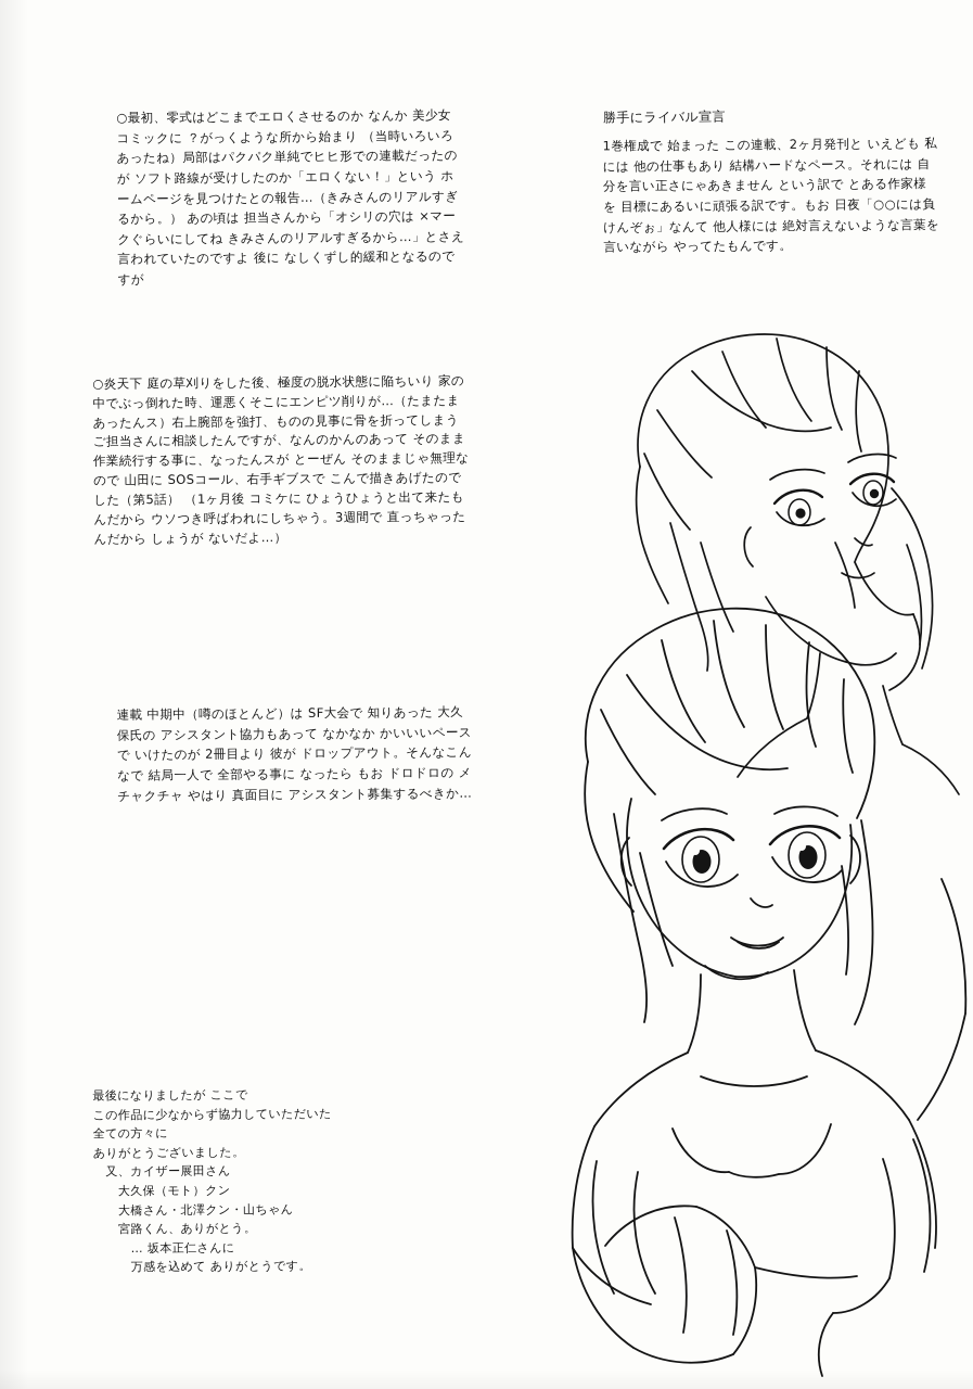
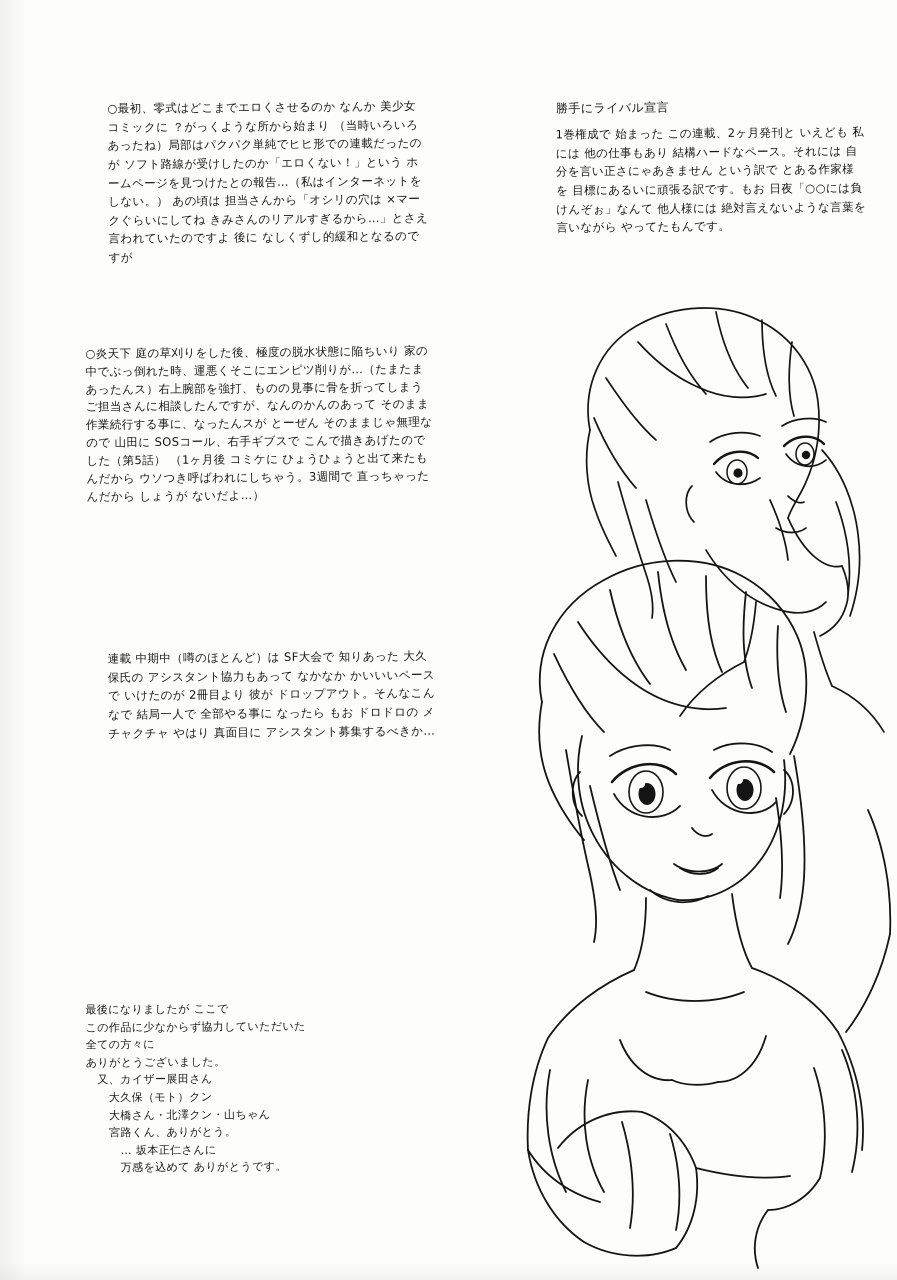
- ○最初、零式はどこまでエロくさせるのか なんか 美少女コミックに ？がっくような所から始まり （当時いろいろあったね）局部はパクパク単純でヒヒ形での連載だったのが ソフト路線が受けしたのか「エロくない！」という ホームページを見つけたとの報告…（きみさんのリアルすぎるから。） あの頃は 担当さんから「オシリの穴は ×マークぐらいにしてね きみさんのリアルすぎるから…」とさえ言われていたのですよ 後に なしくずし的緩和となるのですが
+ ○最初、零式はどこまでエロくさせるのか なんか 美少女コミックに ？がっくような所から始まり （当時いろいろあったね）局部はパクパク単純でヒヒ形での連載だったのが ソフト路線が受けしたのか「エロくない！」という ホームページを見つけたとの報告…（私はインターネットをしない。） あの頃は 担当さんから「オシリの穴は ×マークぐらいにしてね きみさんのリアルすぎるから…」とさえ言われていたのですよ 後に なしくずし的緩和となるのですが
  ○炎天下 庭の草刈りをした後、極度の脱水状態に陥ちいり 家の中でぶっ倒れた時、運悪くそこにエンピツ削りが…（たまたまあったんス）右上腕部を強打、ものの見事に骨を折ってしまう ご担当さんに相談したんですが、なんのかんのあって そのまま作業続行する事に、なったんスが とーぜん そのままじゃ無理なので 山田に SOSコール、右手ギブスで こんで描きあげたのでした（第5話） （1ヶ月後 コミケに ひょうひょうと出て来たもんだから ウソつき呼ばわれにしちゃう。3週間で 直っちゃったんだから しょうが ないだよ…）
  連載 中期中（噂のほとんど）は SF大会で 知りあった 大久保氏の アシスタント協力もあって なかなか かいいいペースで いけたのが 2冊目より 彼が ドロップアウト。そんなこんなで 結局一人で 全部やる事に なったら もお ドロドロの メチャクチャ やはり 真面目に アシスタント募集するべきか…
  最後になりましたが ここで
  この作品に少なからず協力していただいた
  全ての方々に
  ありがとうございました。
  又、カイザー展田さん
  大久保（モト）クン
  大橋さん・北澤クン・山ちゃん
  宮路くん、ありがとう。
  … 坂本正仁さんに
  万感を込めて ありがとうです。
  勝手にライバル宣言
  1巻権成で 始まった この連載、2ヶ月発刊と いえども 私には 他の仕事もあり 結構ハードなペース。それには 自分を言い正さにゃあきません という訳で とある作家様を 目標にあるいに頑張る訳です。もお 日夜「○○には負けんぞぉ」なんて 他人様には 絶対言えないような言葉を言いながら やってたもんです。
